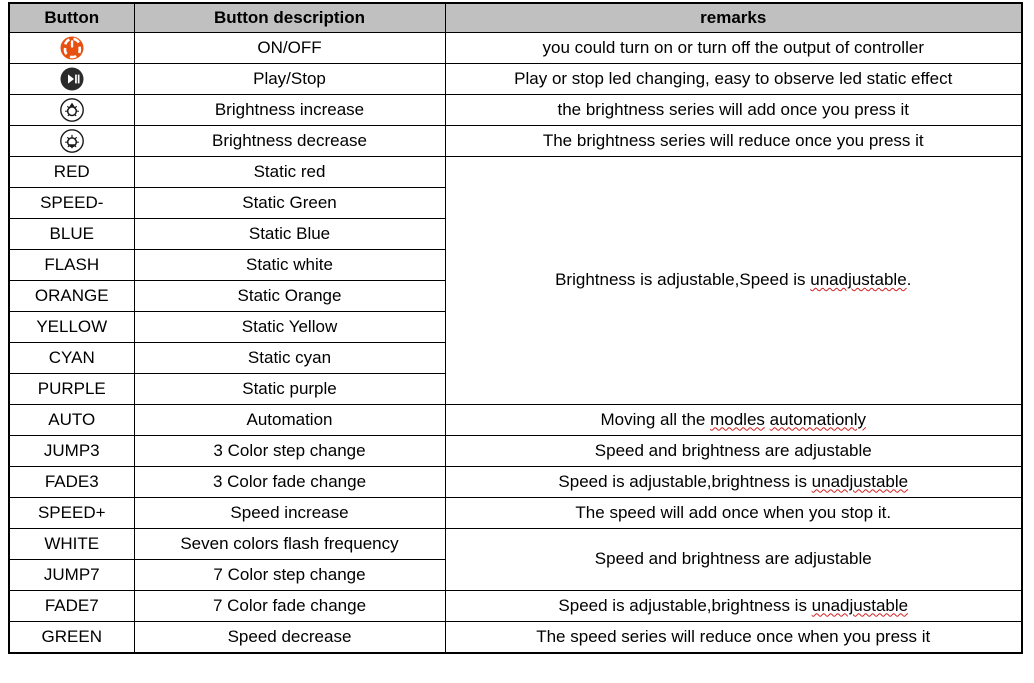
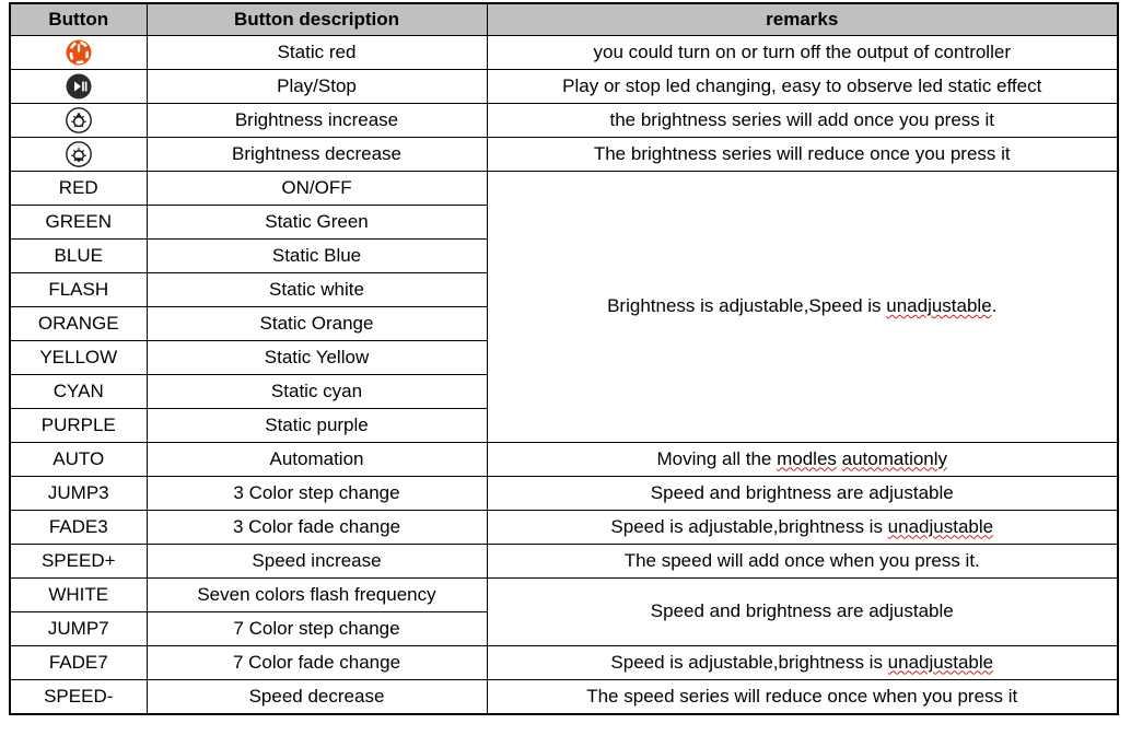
  Button	Button description	remarks
- 	ON/OFF	you could turn on or turn off the output of controller
+ 	Static red	you could turn on or turn off the output of controller
  	Play/Stop	Play or stop led changing, easy to observe led static effect
  	Brightness increase	the brightness series will add once you press it
  	Brightness decrease	The brightness series will reduce once you press it
- RED	Static red	Brightness is adjustable,Speed is unadjustable.
+ RED	ON/OFF	Brightness is adjustable,Speed is unadjustable.
- SPEED-	Static Green
+ GREEN	Static Green
  BLUE	Static Blue
  FLASH	Static white
  ORANGE	Static Orange
  YELLOW	Static Yellow
  CYAN	Static cyan
  PURPLE	Static purple
  AUTO	Automation	Moving all the modles automationly
  JUMP3	3 Color step change	Speed and brightness are adjustable
  FADE3	3 Color fade change	Speed is adjustable,brightness is unadjustable
- SPEED+	Speed increase	The speed will add once when you stop it.
+ SPEED+	Speed increase	The speed will add once when you press it.
  WHITE	Seven colors flash frequency	Speed and brightness are adjustable
  JUMP7	7 Color step change
  FADE7	7 Color fade change	Speed is adjustable,brightness is unadjustable
- GREEN	Speed decrease	The speed series will reduce once when you press it
+ SPEED-	Speed decrease	The speed series will reduce once when you press it
